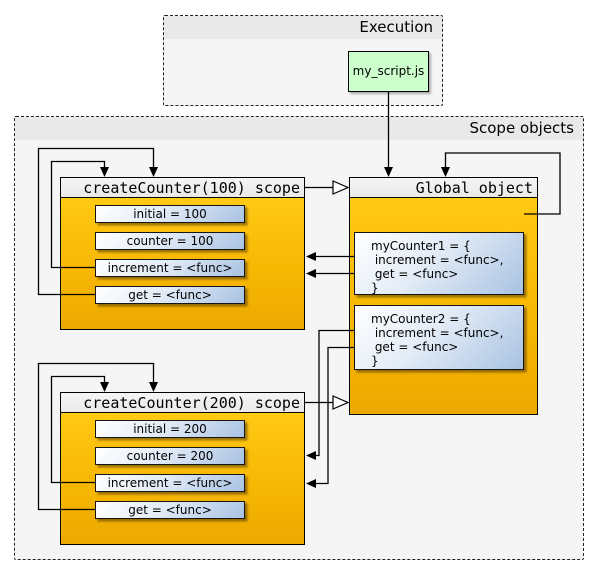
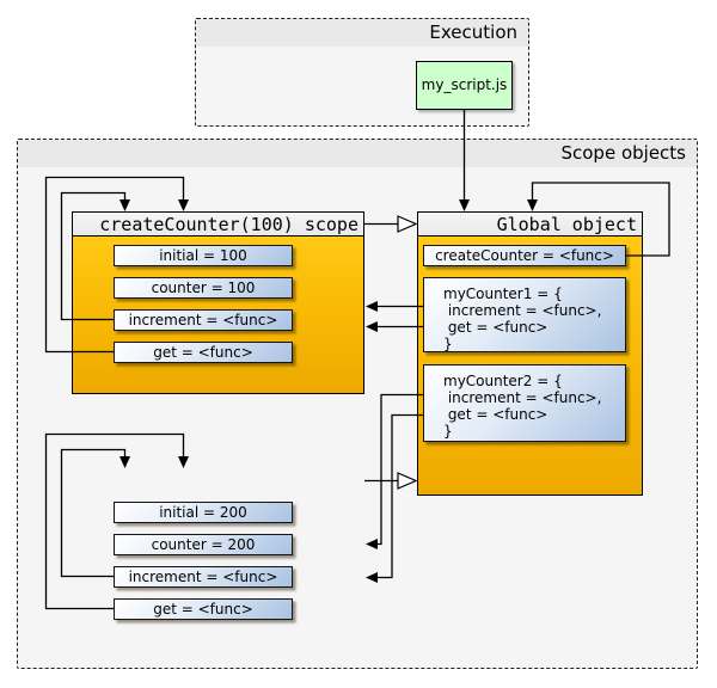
  Execution
  Scope objects
  my_script.js
  createCounter(100) scope
  initial = 100
  counter = 100
  increment = <func>
  get = <func>
  Global object
+ createCounter = <func>
  myCounter1 = {
  increment = <func>,
  get = <func>
  }
  myCounter2 = {
  increment = <func>,
  get = <func>
  }
- createCounter(200) scope
  initial = 200
  counter = 200
  increment = <func>
  get = <func>
